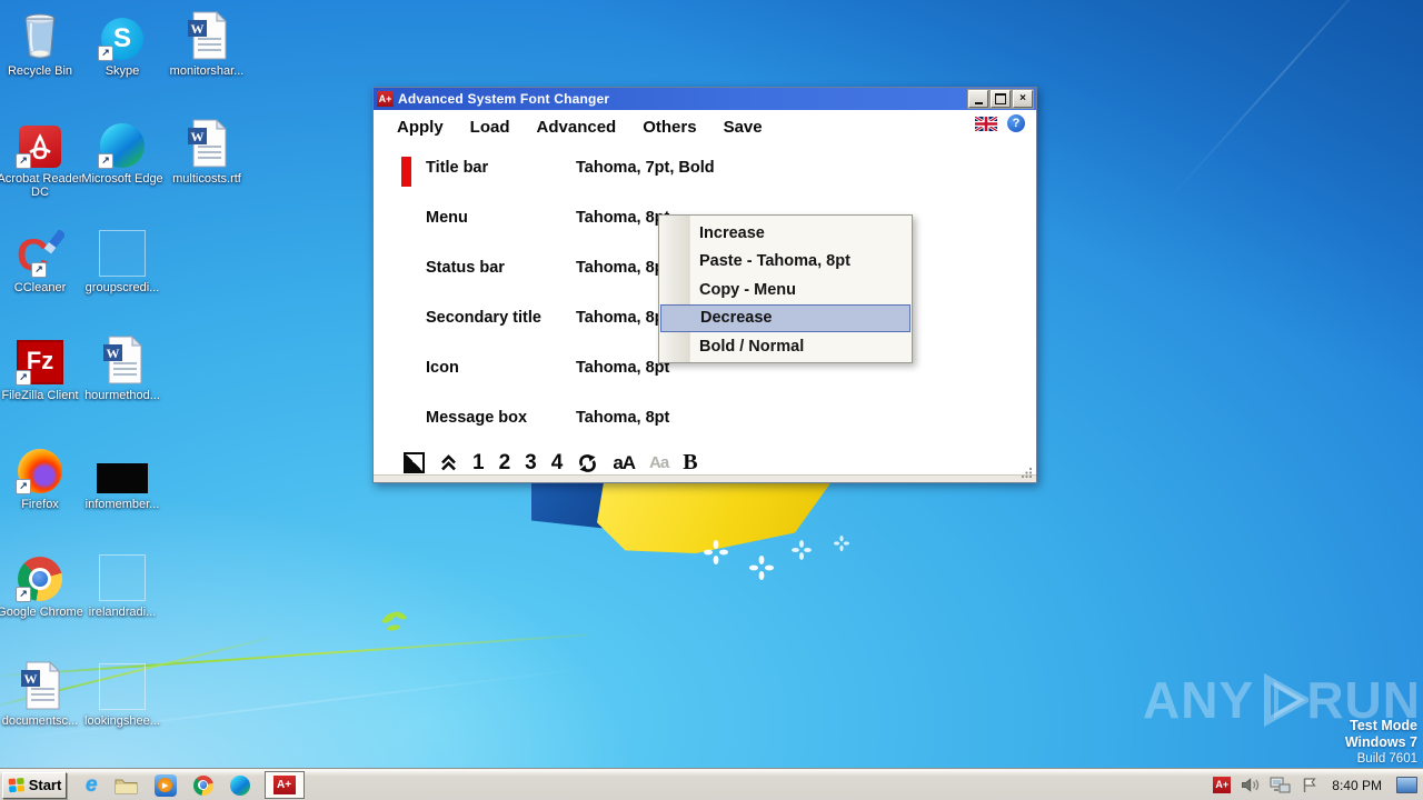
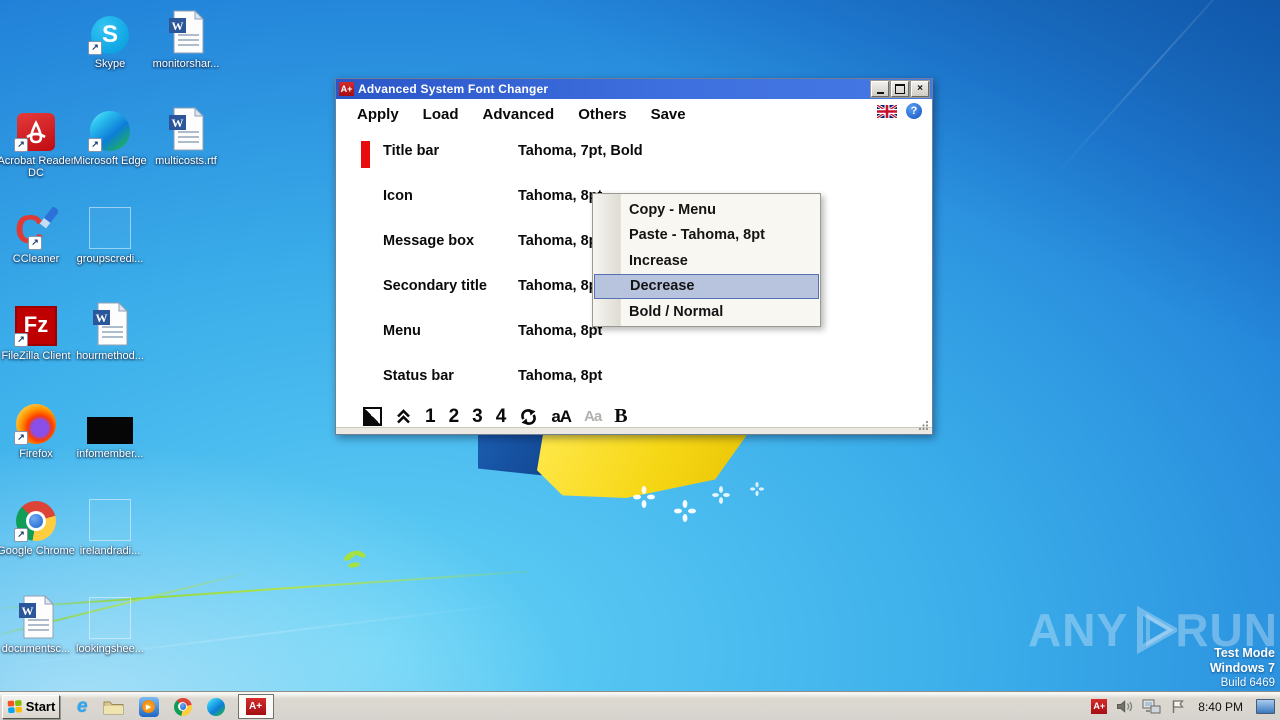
- Recycle Bin
  S
  ↗
  Skype
  W
  monitorshar...
  ↗
  Acrobat Reader DC
  ↗
  Microsoft Edge
  W
  multicosts.rtf
  C
  ↗
  CCleaner
  groupscredi...
  Fz
  ↗
  FileZilla Client
  W
  hourmethod...
  ↗
  Firefox
  infomember...
  ↗
  Google Chrome
  irelandradi...
  W
  documentsc...
  lookingshee...
  ANY
  RUN
  Test Mode
  Windows 7
- Build 7601
+ Build 6469
  A+
  Advanced System Font Changer
  ×
  Apply
  Load
  Advanced
  Others
  Save
  ?
  Title bar
  Tahoma, 7pt, Bold
- Menu
+ Icon
  Tahoma, 8
- Status bar
+ Message box
  Tahoma, 8
  Secondary title
  Tahoma, 8
- Icon
+ Menu
  Tahoma, 8pt
- Message box
+ Status bar
  Tahoma, 8pt
  1
  2
  3
  4
  aA
  Aa
  B
- Increase
+ Copy - Menu
  Paste - Tahoma, 8pt
- Copy - Menu
+ Increase
  Decrease
  Bold / Normal
  Start
  e
  A+
  A+
  8:40 PM
